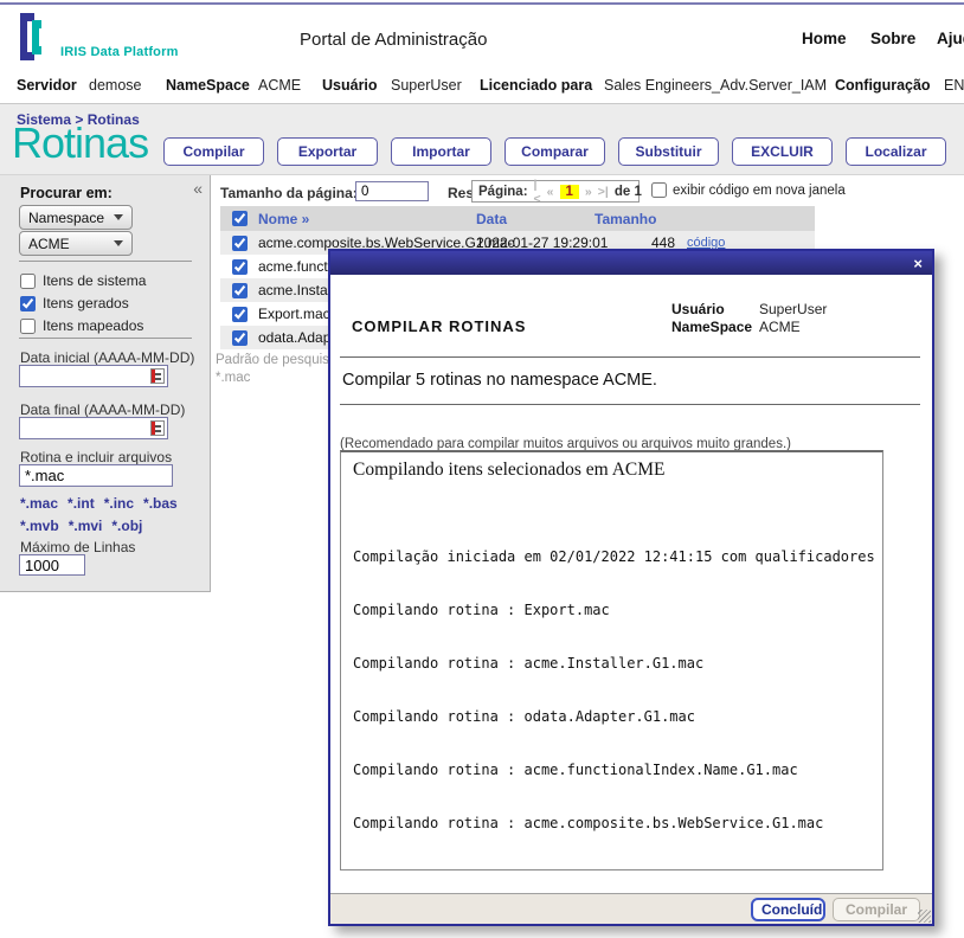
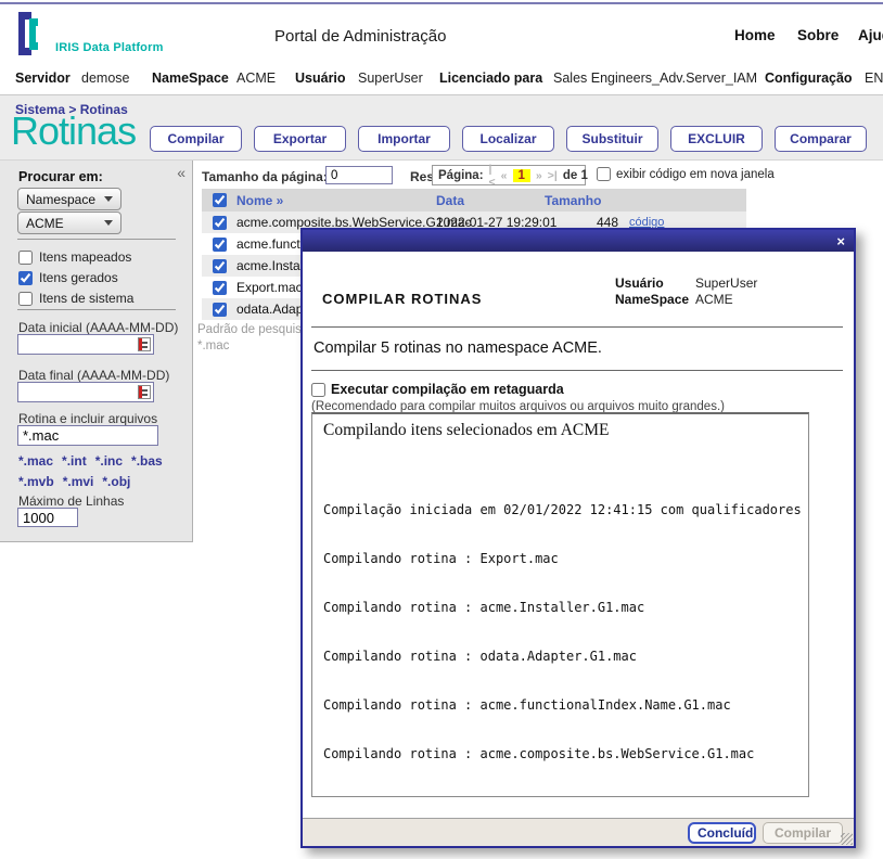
  IRIS Data Platform
  Portal de Administração
  Home
  Sobre
  Servidor
  demose
  NameSpace
  ACME
  Usuário
  SuperUser
  Licenciado para
  Sales Engineers_Adv.Server_IAM
  Configuração
  EN
  Sistema > Rotinas
  Rotinas
  Compilar
  Exportar
  Importar
- Comparar
+ Localizar
  Substituir
  EXCLUIR
- Localizar
+ Comparar
  «
  Procurar em:
  Namespace
  ACME
- Itens de sistema
+ Itens mapeados
  Itens gerados
- Itens mapeados
+ Itens de sistema
  Data inicial (AAAA-MM-DD)
  Data final (AAAA-MM-DD)
  Rotina e incluir arquivos
  *.mac
  *.mac
  *.int
  *.inc
  *.bas
  *.mvb
  *.mvi
  *.obj
  Máximo de Linhas
  1000
  Tamanho da página
  0
  Página:
  |<
  «
  1
  »
  >|
  de 1
  exibir código em nova janela
  Nome »
  Data
  Tamanho
  acme.composite.bs.WebService.G
  2022-01-27 19:29:01
  448
  código
  Export.mac
  Padrão de pesquis
  *.mac
  ×
  COMPILAR ROTINAS
  Usuário
  SuperUser
  NameSpace
  ACME
  Compilar 5 rotinas no namespace ACME.
+ Executar compilação em retaguarda
  (Recomendado para compilar muitos arquivos ou arquivos muito grandes.)
  Compilando itens selecionados em ACME
  Compilação iniciada em 02/01/2022 12:41:15 com qualificadores
  Compilando rotina : Export.mac
  Compilando rotina : acme.Installer.G1.mac
  Compilando rotina : odata.Adapter.G1.mac
  Compilando rotina : acme.functionalIndex.Name.G1.mac
  Compilando rotina : acme.composite.bs.WebService.G1.mac
  Concluíd
  Compilar
